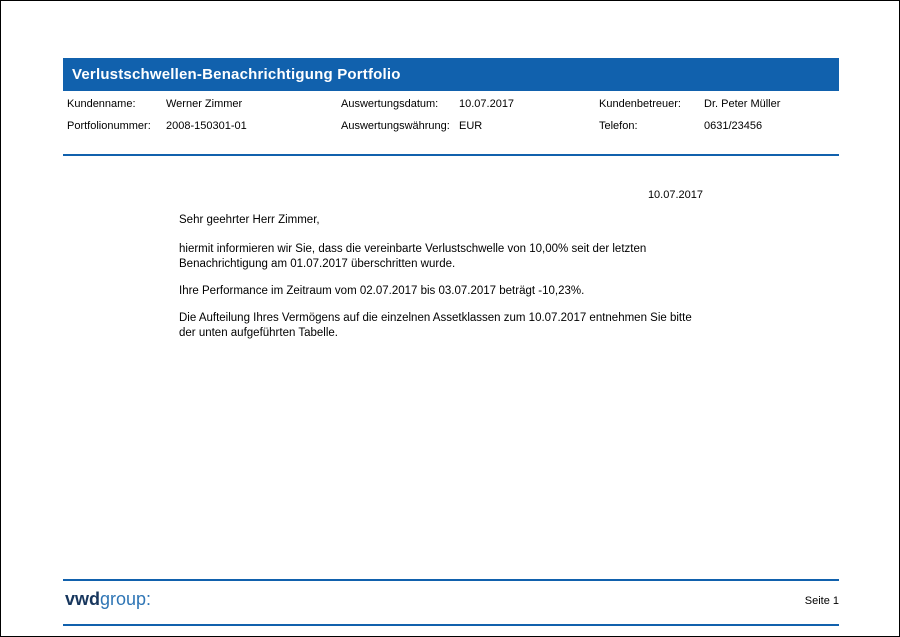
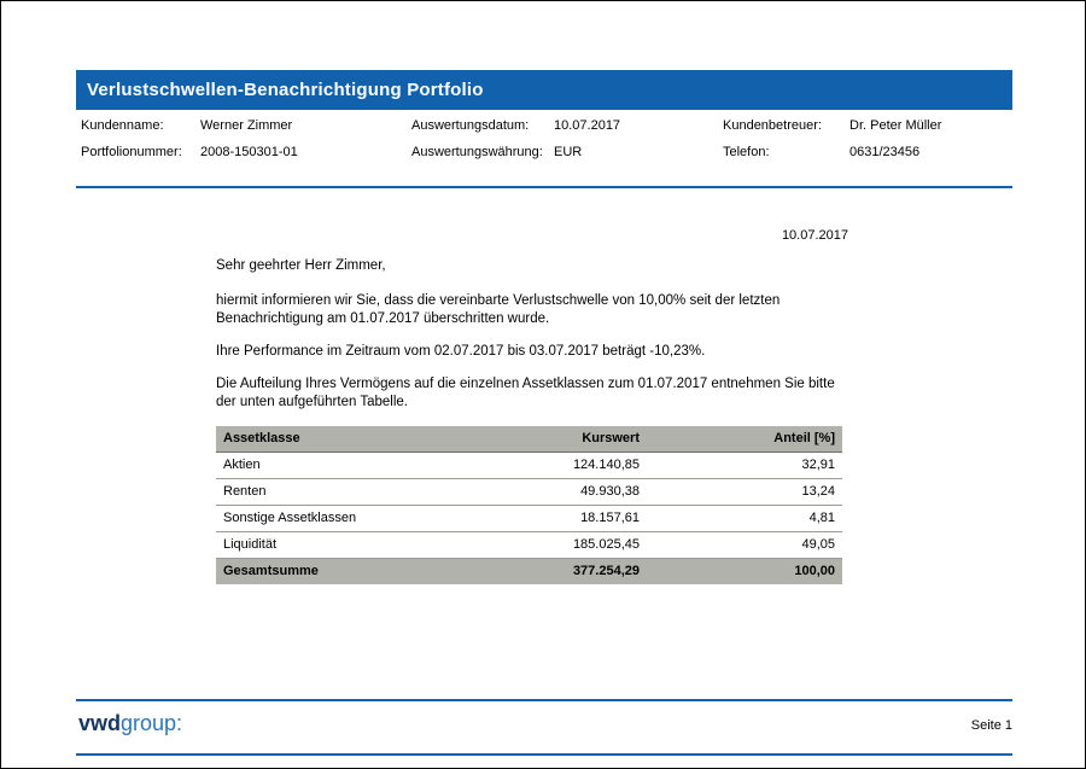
  Verlustschwellen-Benachrichtigung Portfolio
  Kundenname:
  Werner Zimmer
  Auswertungsdatum:
  10.07.2017
  Kundenbetreuer:
  Dr. Peter Müller
  Portfolionummer:
  2008-150301-01
  Auswertungswährung:
  EUR
  Telefon:
  0631/23456
  10.07.2017
  Sehr geehrter Herr Zimmer,
  hiermit informieren wir Sie, dass die vereinbarte Verlustschwelle von 10,00% seit der letzten Benachrichtigung am 01.07.2017 überschritten wurde.
  Ihre Performance im Zeitraum vom 02.07.2017 bis 03.07.2017 beträgt -10,23%.
- Die Aufteilung Ihres Vermögens auf die einzelnen Assetklassen zum 10.07.2017 entnehmen Sie bitte der unten aufgeführten Tabelle.
+ Die Aufteilung Ihres Vermögens auf die einzelnen Assetklassen zum 01.07.2017 entnehmen Sie bitte der unten aufgeführten Tabelle.
+ Assetklasse	Kurswert	Anteil [%]
+ Aktien	124.140,85	32,91
+ Renten	49.930,38	13,24
+ Sonstige Assetklassen	18.157,61	4,81
+ Liquidität	185.025,45	49,05
+ Gesamtsumme	377.254,29	100,00
  vwdgroup:
  Seite 1
